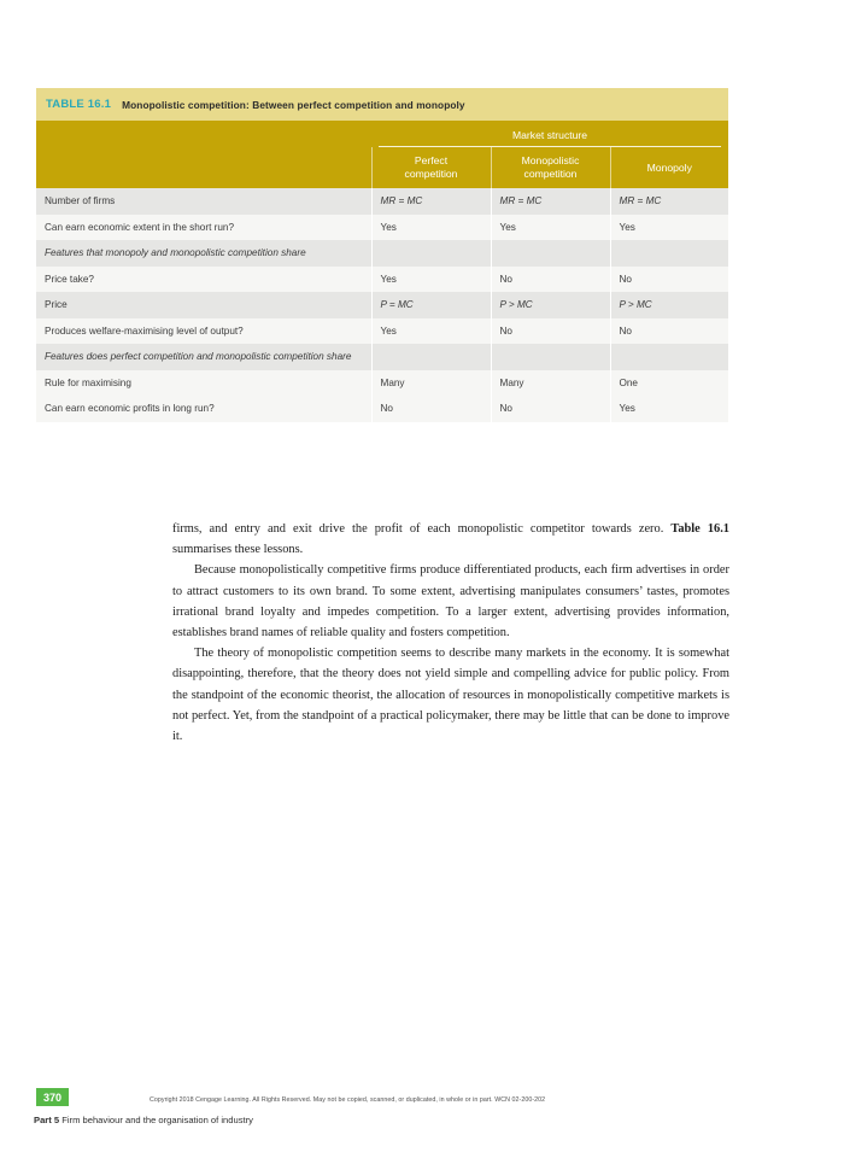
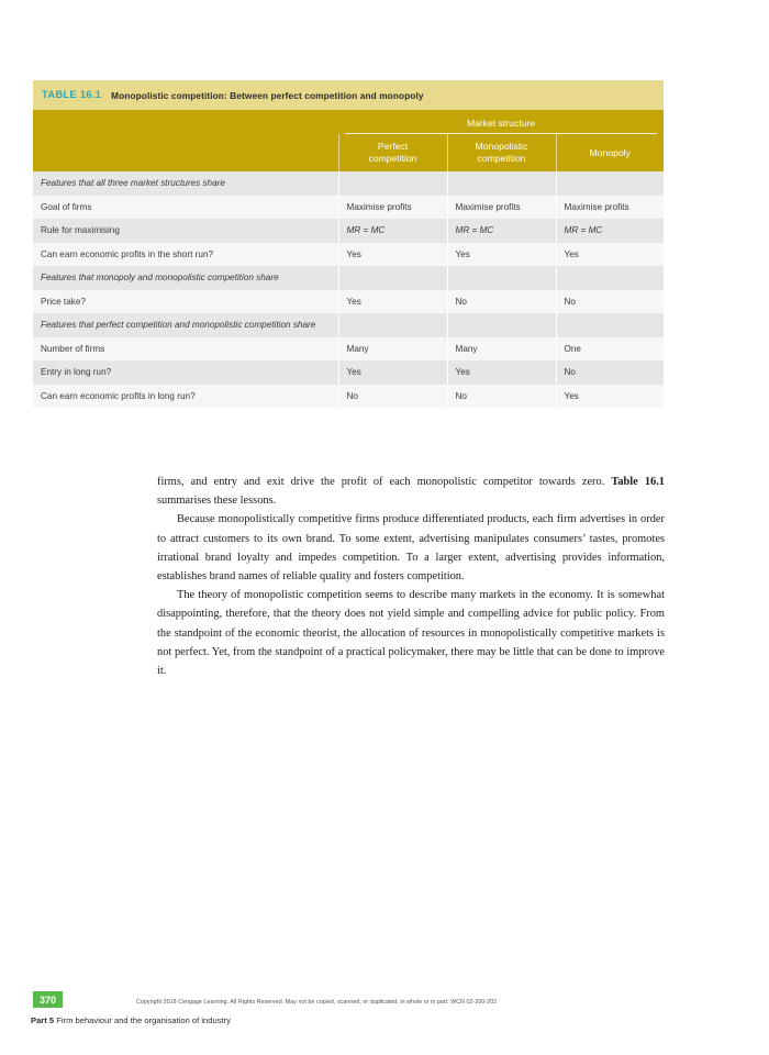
  TABLE 16.1
  Monopolistic competition: Between perfect competition and monopoly
  	Market structure
  	Perfect competition	Monopolistic competition	Monopoly
+ Features that all three market structures share
+ Goal of firms	Maximise profits	Maximise profits	Maximise profits
- Number of firms	MR = MC	MR = MC	MR = MC
+ Rule for maximising	MR = MC	MR = MC	MR = MC
- Can earn economic extent in the short run?	Yes	Yes	Yes
+ Can earn economic profits in the short run?	Yes	Yes	Yes
  Features that monopoly and monopolistic competition share
  Price take?	Yes	No	No
- Price	P = MC	P > MC	P > MC
- Produces welfare-maximising level of output?	Yes	No	No
- Features does perfect competition and monopolistic competition share
+ Features that perfect competition and monopolistic competition share
- Rule for maximising	Many	Many	One
+ Number of firms	Many	Many	One
+ Entry in long run?	Yes	Yes	No
  Can earn economic profits in long run?	No	No	Yes
  firms, and entry and exit drive the profit of each monopolistic competitor towards zero. Table 16.1 summarises these lessons.
  Because monopolistically competitive firms produce differentiated products, each firm advertises in order to attract customers to its own brand. To some extent, advertising manipulates consumers’ tastes, promotes irrational brand loyalty and impedes competition. To a larger extent, advertising provides information, establishes brand names of reliable quality and fosters competition.
  The theory of monopolistic competition seems to describe many markets in the economy. It is somewhat disappointing, therefore, that the theory does not yield simple and compelling advice for public policy. From the standpoint of the economic theorist, the allocation of resources in monopolistically competitive markets is not perfect. Yet, from the standpoint of a practical policymaker, there may be little that can be done to improve it.
  370
  Part 5 Firm behaviour and the organisation of industry
